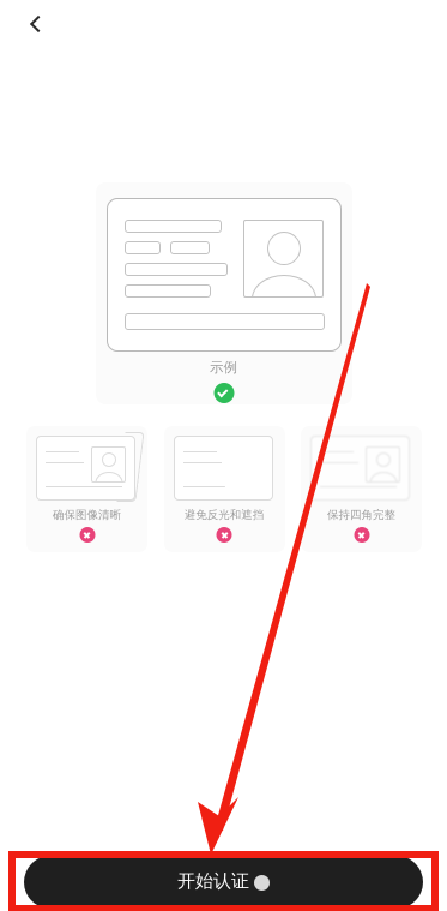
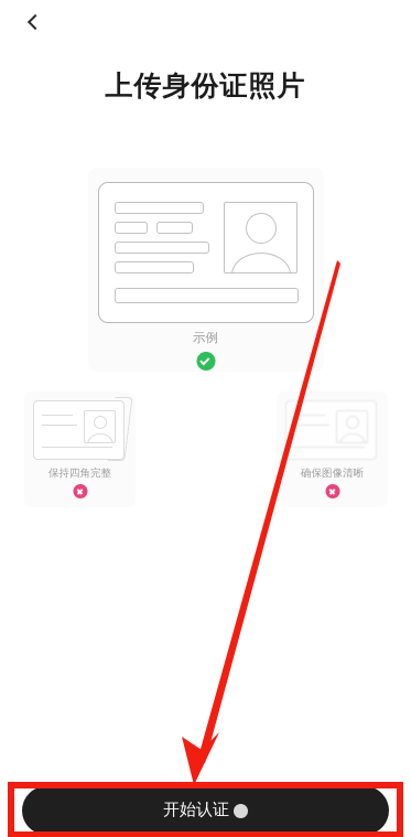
+ 上传身份证照片
  示例
- 确保图像清晰
+ 保持四角完整
- 避免反光和遮挡
- 保持四角完整
+ 确保图像清晰
  开始认证
